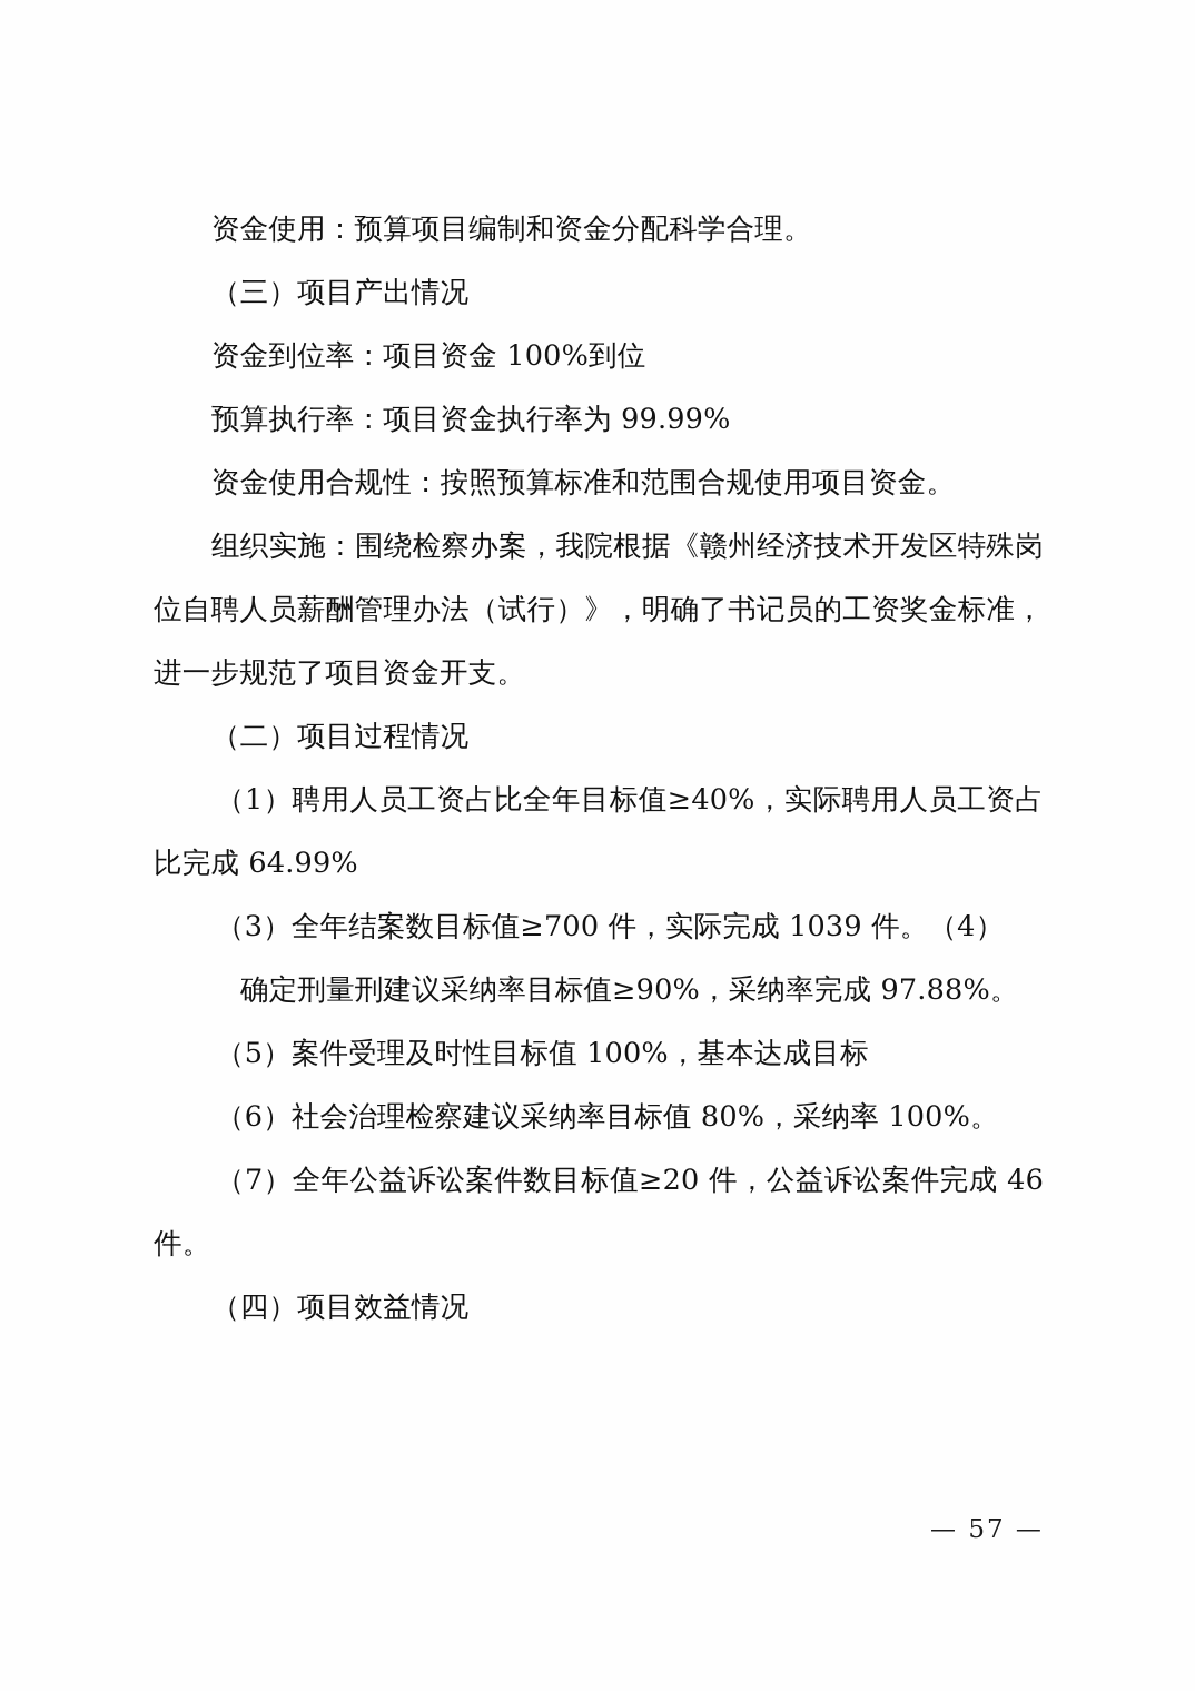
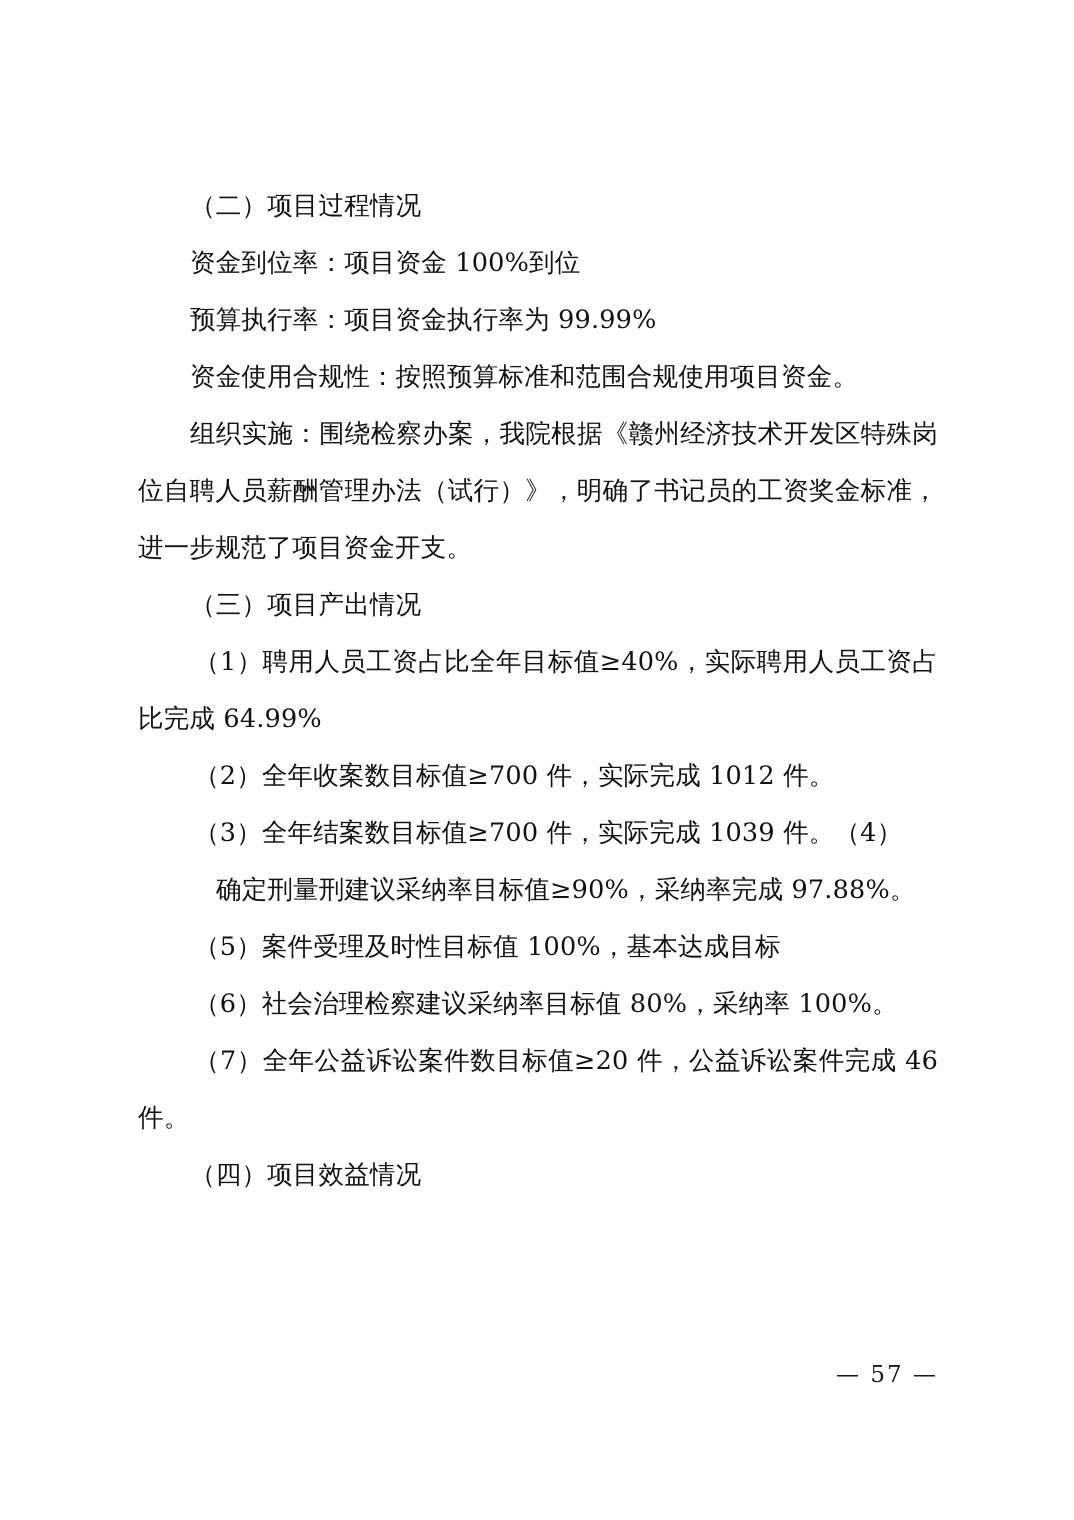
- 资金使用：预算项目编制和资金分配科学合理。
- （三）项目产出情况
+ （二）项目过程情况
  资金到位率：项目资金 100%到位
  预算执行率：项目资金执行率为 99.99%
  资金使用合规性：按照预算标准和范围合规使用项目资金。
  组织实施：围绕检察办案，我院根据《赣州经济技术开发区特殊岗位自聘人员薪酬管理办法（试行）》，明确了书记员的工资奖金标准，进一步规范了项目资金开支。
- （二）项目过程情况
+ （三）项目产出情况
  （1）聘用人员工资占比全年目标值≥40%，实际聘用人员工资占比完成 64.99%
+ （2）全年收案数目标值≥700 件，实际完成 1012 件。
  （3）全年结案数目标值≥700 件，实际完成 1039 件。（4）
  确定刑量刑建议采纳率目标值≥90%，采纳率完成 97.88%。
  （5）案件受理及时性目标值 100%，基本达成目标
  （6）社会治理检察建议采纳率目标值 80%，采纳率 100%。
  （7）全年公益诉讼案件数目标值≥20 件，公益诉讼案件完成 46 件。
  （四）项目效益情况
  — 57 —
